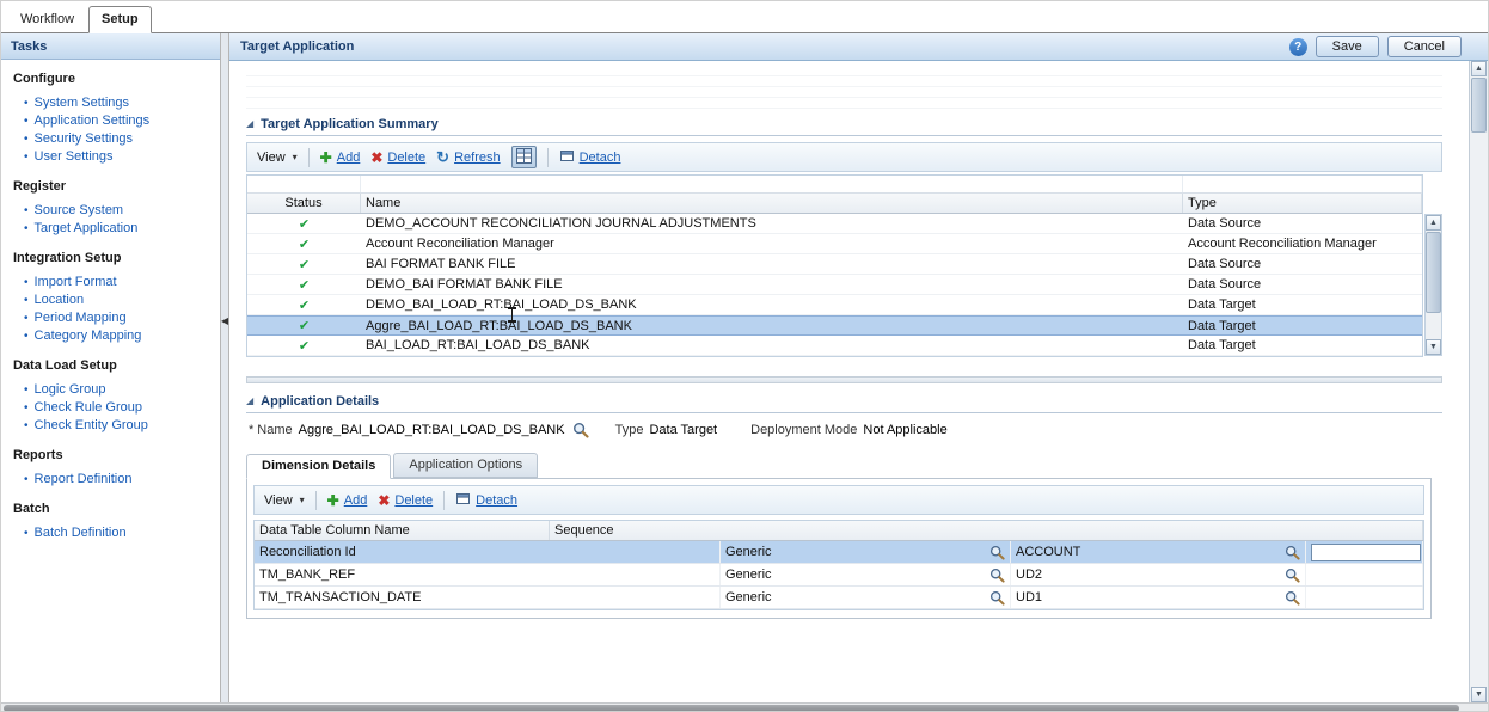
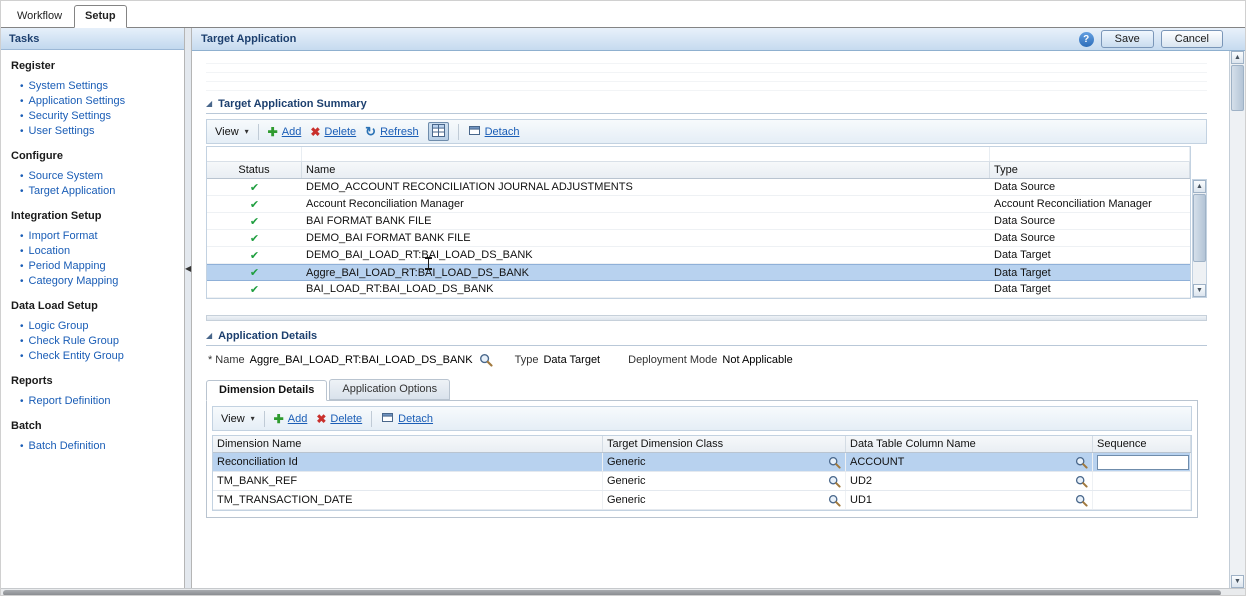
  Workflow
  Setup
  Tasks
- Configure
+ Register
  •
  System Settings
  •
  Application Settings
  •
  Security Settings
  •
  User Settings
- Register
+ Configure
  •
  Source System
  •
  Target Application
  Integration Setup
  •
  Import Format
  •
  Location
  •
  Period Mapping
  •
  Category Mapping
  Data Load Setup
  •
  Logic Group
  •
  Check Rule Group
  •
  Check Entity Group
  Reports
  •
  Report Definition
  Batch
  •
  Batch Definition
  ◀
  Target Application
  ?
  Save
  Cancel
  ◢
  Target Application Summary
  View
  ▾
  ✚
  Add
  ✖
  Delete
  ↻
  Refresh
  Detach
  Status
  Name
  Type
  ✔
  DEMO_ACCOUNT RECONCILIATION JOURNAL ADJUSTMENTS
  Data Source
  ✔
  Account Reconciliation Manager
  Account Reconciliation Manager
  ✔
  BAI FORMAT BANK FILE
  Data Source
  ✔
  DEMO_BAI FORMAT BANK FILE
  Data Source
  ✔
  DEMO_BAI_LOAD_RT:BAI_LOAD_DS_BANK
  Data Target
  ✔
  Aggre_BAI_LOAD_RT:BAI_LOAD_DS_BANK
  Data Target
  ✔
  BAI_LOAD_RT:BAI_LOAD_DS_BANK
  Data Target
  ◢
  Application Details
  *
  Name
  Aggre_BAI_LOAD_RT:BAI_LOAD_DS_BANK
  Type
  Data Target
  Deployment Mode
  Not Applicable
  Dimension Details
  Application Options
  View
  ▾
  ✚
  Add
  ✖
  Delete
  Detach
+ Dimension Name
+ Target Dimension Class
  Data Table Column Name
  Sequence
  Reconciliation Id
  Generic
  ACCOUNT
  TM_BANK_REF
  Generic
  UD2
  TM_TRANSACTION_DATE
  Generic
  UD1
